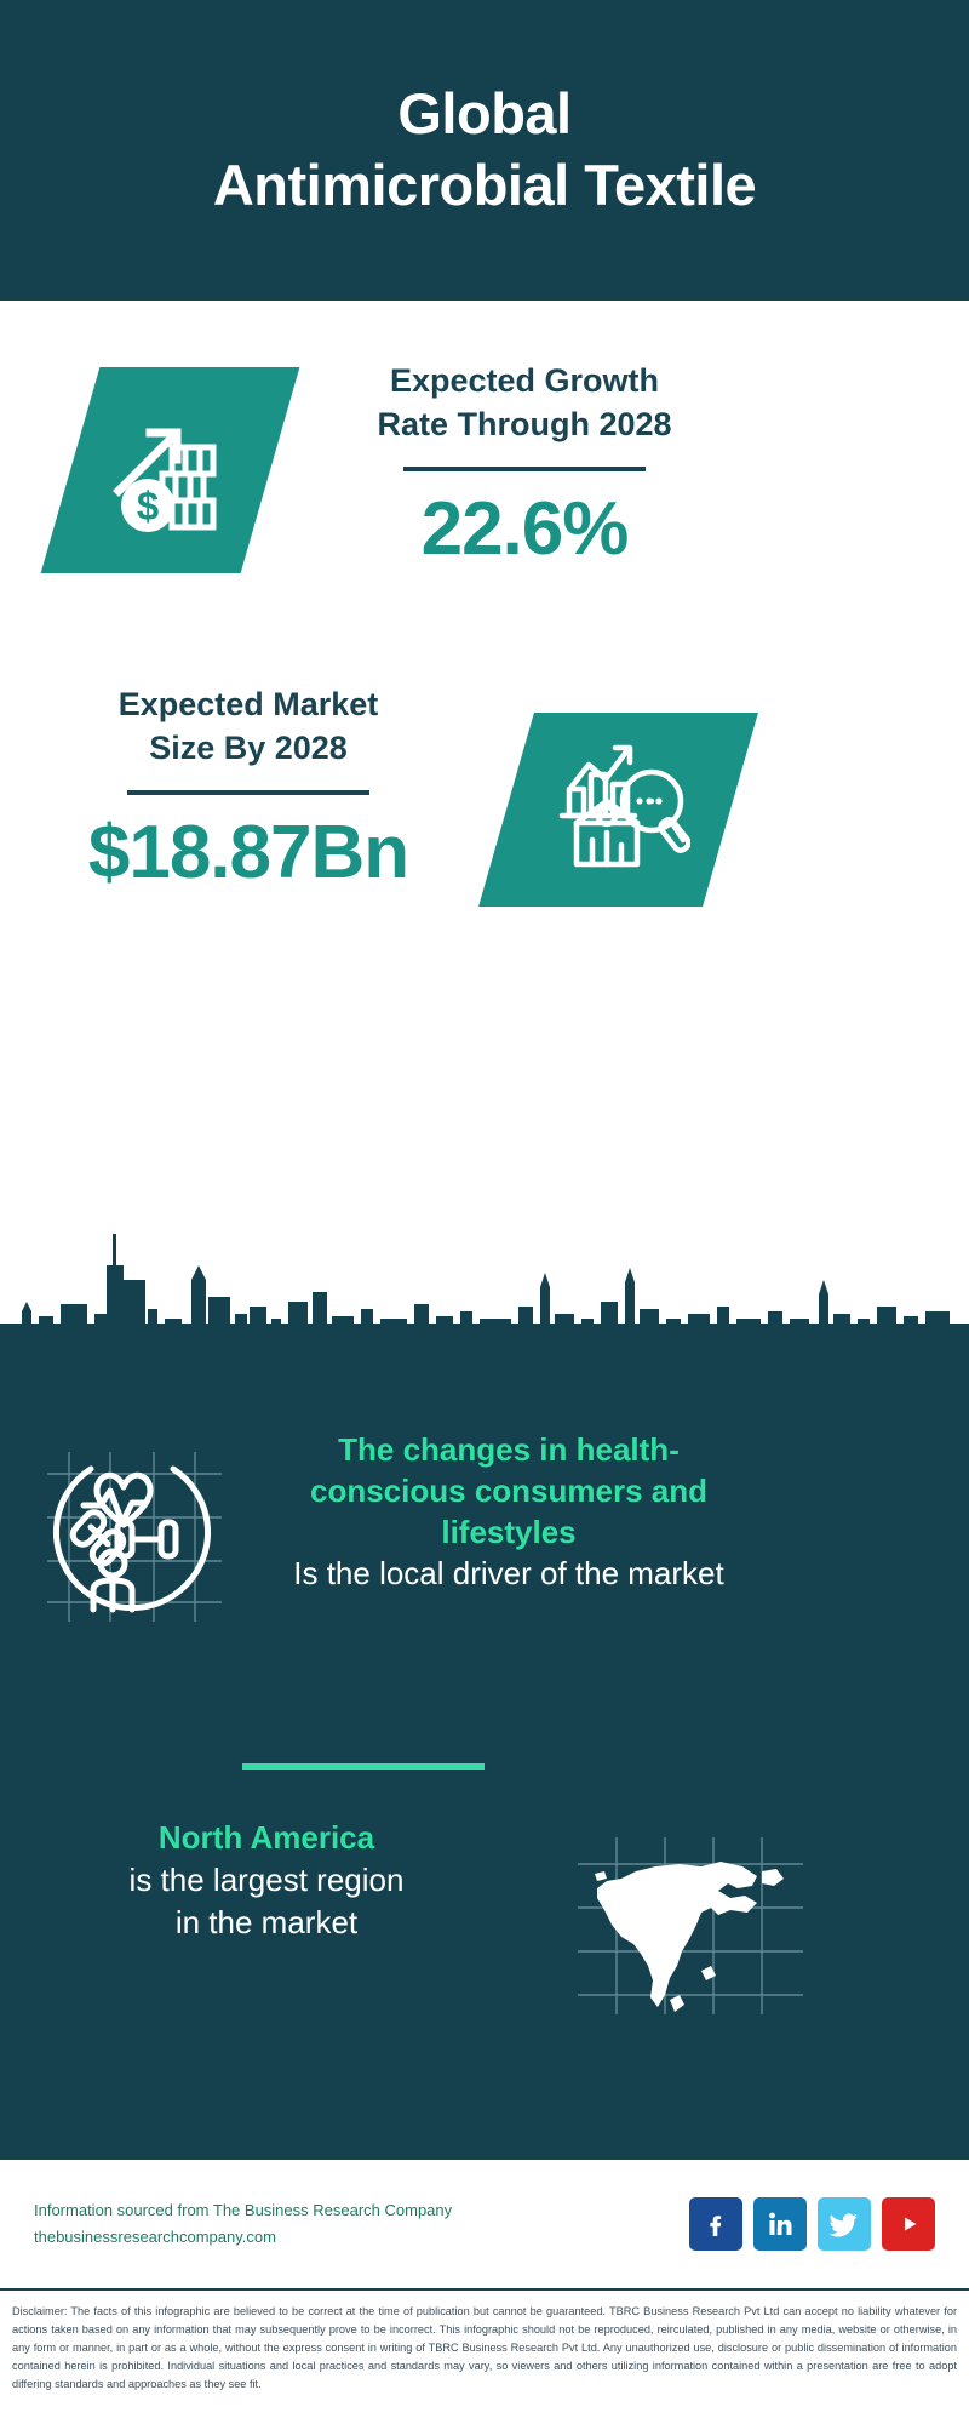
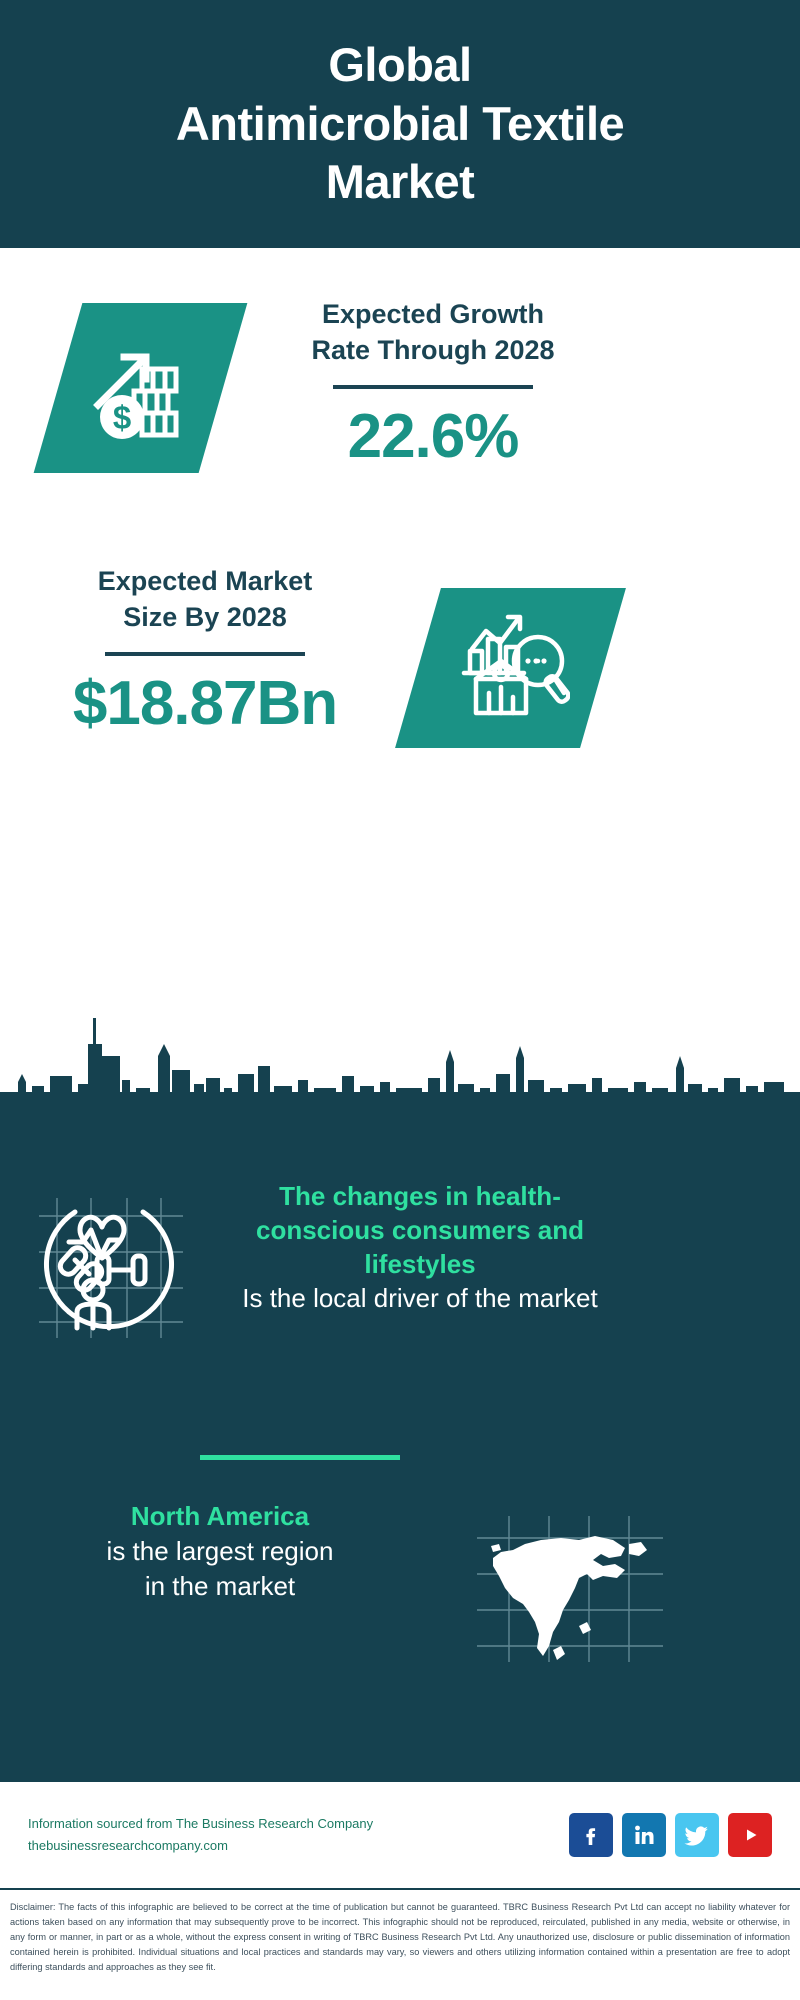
  Global
  Antimicrobial Textile
+ Market
  Expected Growth
  Rate Through 2028
  22.6%
  Expected Market
  Size By 2028
  $18.87Bn
  The changes in health-conscious consumers and lifestyles
  Is the local driver of the market
  North America
  is the largest region
  in the market
  Information sourced from The Business Research Company
  thebusinessresearchcompany.com
  Disclaimer: The facts of this infographic are believed to be correct at the time of publication but cannot be guaranteed. TBRC Business Research Pvt Ltd can accept no liability whatever for actions taken based on any information that may subsequently prove to be incorrect. This infographic should not be reproduced, reirculated, published in any media, website or otherwise, in any form or manner, in part or as a whole, without the express consent in writing of TBRC Business Research Pvt Ltd. Any unauthorized use, disclosure or public dissemination of information contained herein is prohibited. Individual situations and local practices and standards may vary, so viewers and others utilizing information contained within a presentation are free to adopt differing standards and approaches as they see fit.
